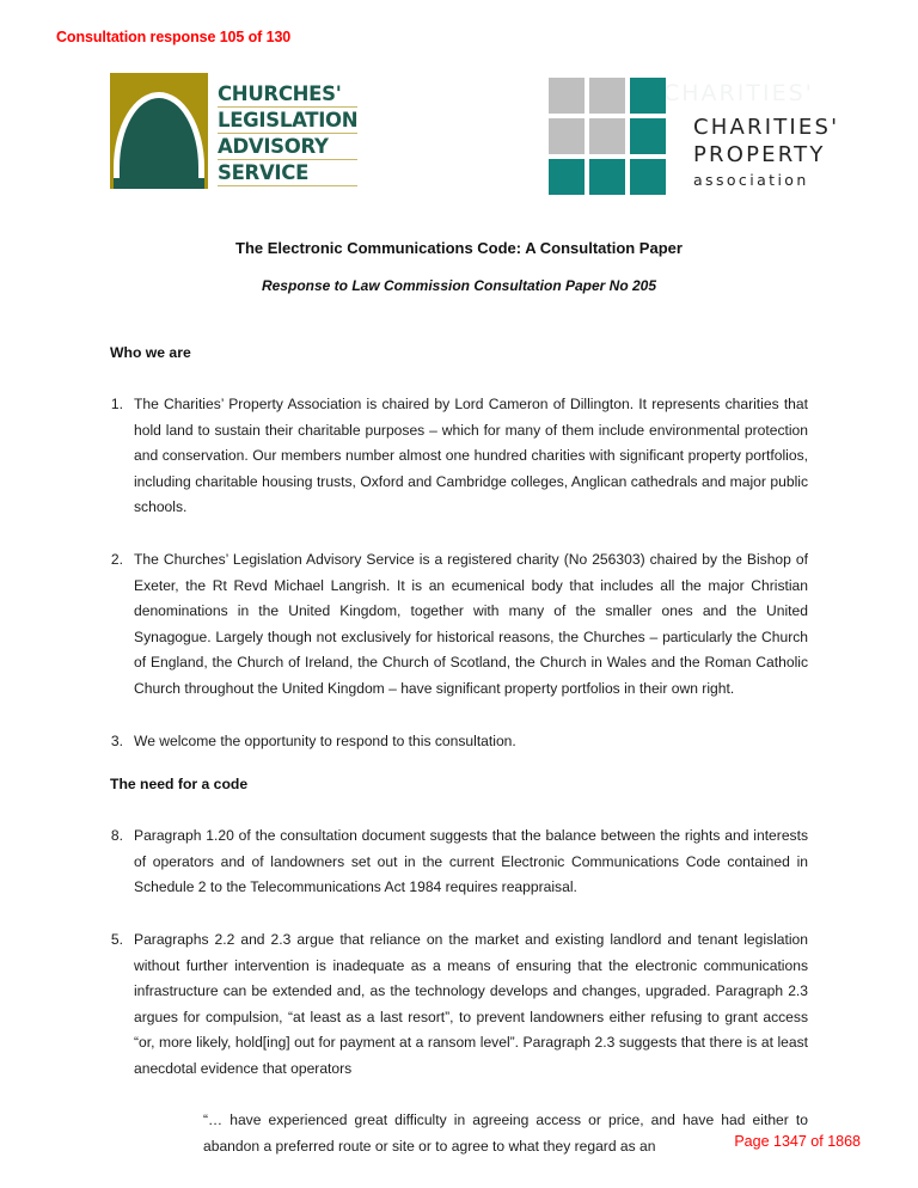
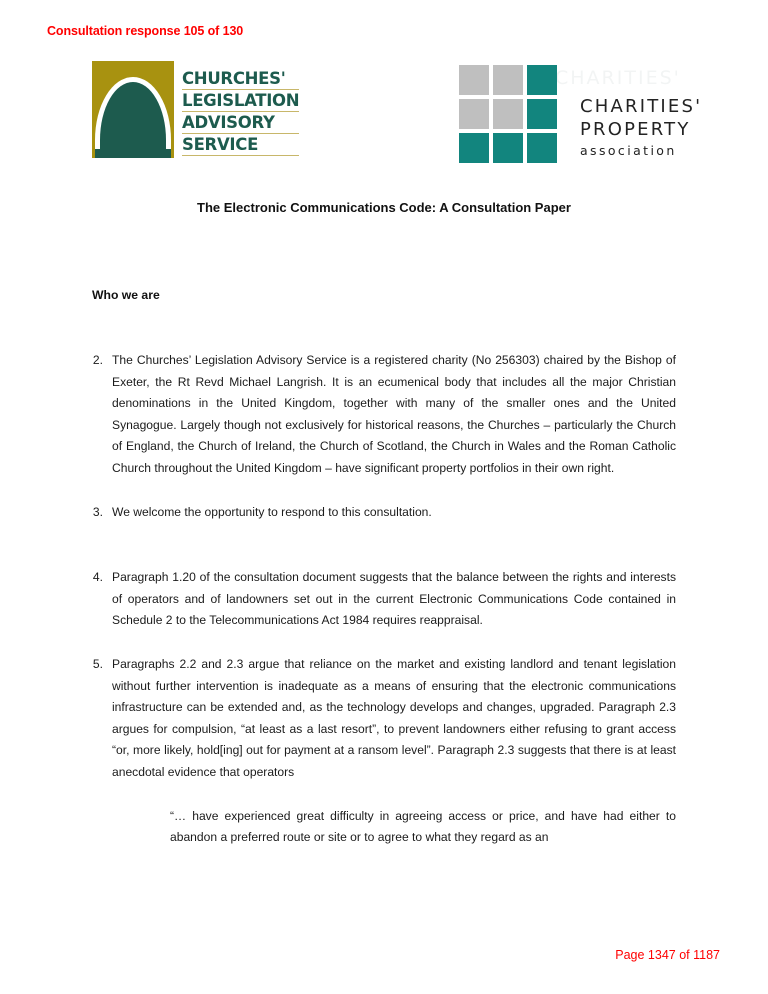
  Consultation response 105 of 130
  CHURCHES'
  LEGISLATION
  ADVISORY
  SERVICE
  CHARITIES'
  CHARITIES'
  PROPERTY
  association
  The Electronic Communications Code: A Consultation Paper
- Response to Law Commission Consultation Paper No 205
  Who we are
- 1.
- The Charities’ Property Association is chaired by Lord Cameron of Dillington. It represents charities that hold land to sustain their charitable purposes – which for many of them include environmental protection and conservation. Our members number almost one hundred charities with significant property portfolios, including charitable housing trusts, Oxford and Cambridge colleges, Anglican cathedrals and major public schools.
  2.
  The Churches’ Legislation Advisory Service is a registered charity (No 256303) chaired by the Bishop of Exeter, the Rt Revd Michael Langrish. It is an ecumenical body that includes all the major Christian denominations in the United Kingdom, together with many of the smaller ones and the United Synagogue. Largely though not exclusively for historical reasons, the Churches – particularly the Church of England, the Church of Ireland, the Church of Scotland, the Church in Wales and the Roman Catholic Church throughout the United Kingdom – have significant property portfolios in their own right.
  3.
  We welcome the opportunity to respond to this consultation.
- The need for a code
- 8.
+ 4.
  Paragraph 1.20 of the consultation document suggests that the balance between the rights and interests of operators and of landowners set out in the current Electronic Communications Code contained in Schedule 2 to the Telecommunications Act 1984 requires reappraisal.
  5.
  Paragraphs 2.2 and 2.3 argue that reliance on the market and existing landlord and tenant legislation without further intervention is inadequate as a means of ensuring that the electronic communications infrastructure can be extended and, as the technology develops and changes, upgraded. Paragraph 2.3 argues for compulsion, “at least as a last resort”, to prevent landowners either refusing to grant access “or, more likely, hold[ing] out for payment at a ransom level”. Paragraph 2.3 suggests that there is at least anecdotal evidence that operators
  “… have experienced great difficulty in agreeing access or price, and have had either to abandon a preferred route or site or to agree to what they regard as an
- Page 1347 of 1868
+ Page 1347 of 1187
